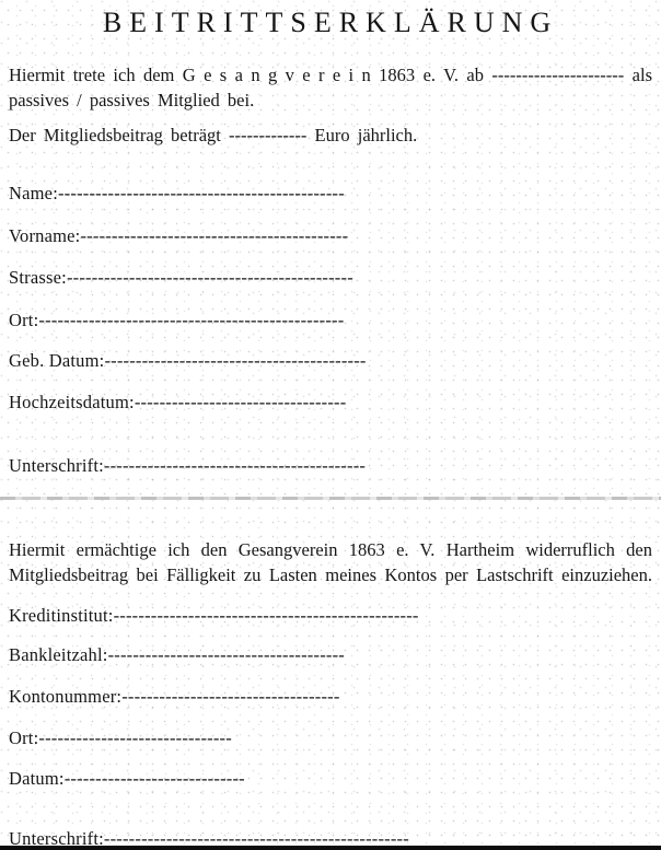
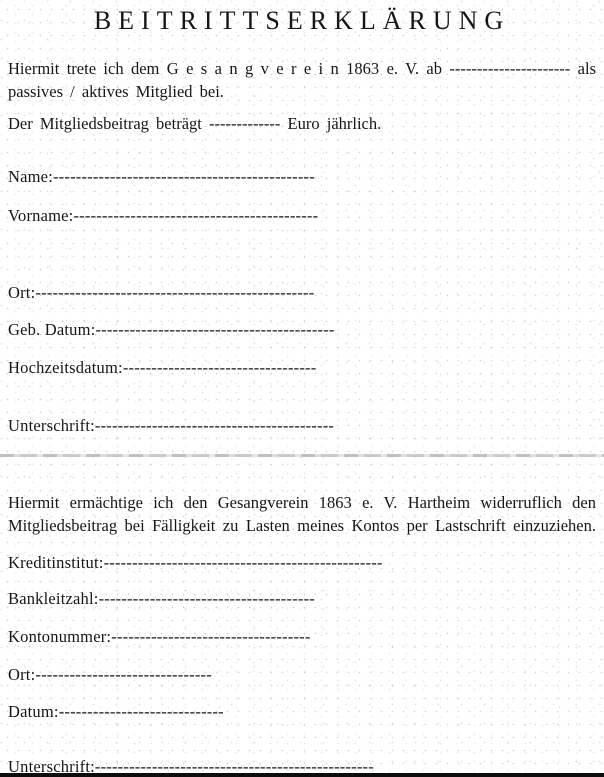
  BEITRITTSERKLÄRUNG
  Hiermit trete ich dem G e s a n g v e r e i n 1863 e. V. ab ---------------------- als
- passives / passives Mitglied bei.
+ passives / aktives Mitglied bei.
  Der Mitgliedsbeitrag beträgt ------------- Euro jährlich.
  Name:----------------------------------------------
  Vorname:-------------------------------------------
- Strasse:----------------------------------------------
  Ort:-------------------------------------------------
  Geb. Datum:------------------------------------------
  Hochzeitsdatum:----------------------------------
  Unterschrift:------------------------------------------
  Hiermit ermächtige ich den Gesangverein 1863 e. V. Hartheim widerruflich den
  Mitgliedsbeitrag bei Fälligkeit zu Lasten meines Kontos per Lastschrift einzuziehen.
  Kreditinstitut:-------------------------------------------------
  Bankleitzahl:--------------------------------------
  Kontonummer:-----------------------------------
  Ort:-------------------------------
  Datum:-----------------------------
  Unterschrift:-------------------------------------------------
